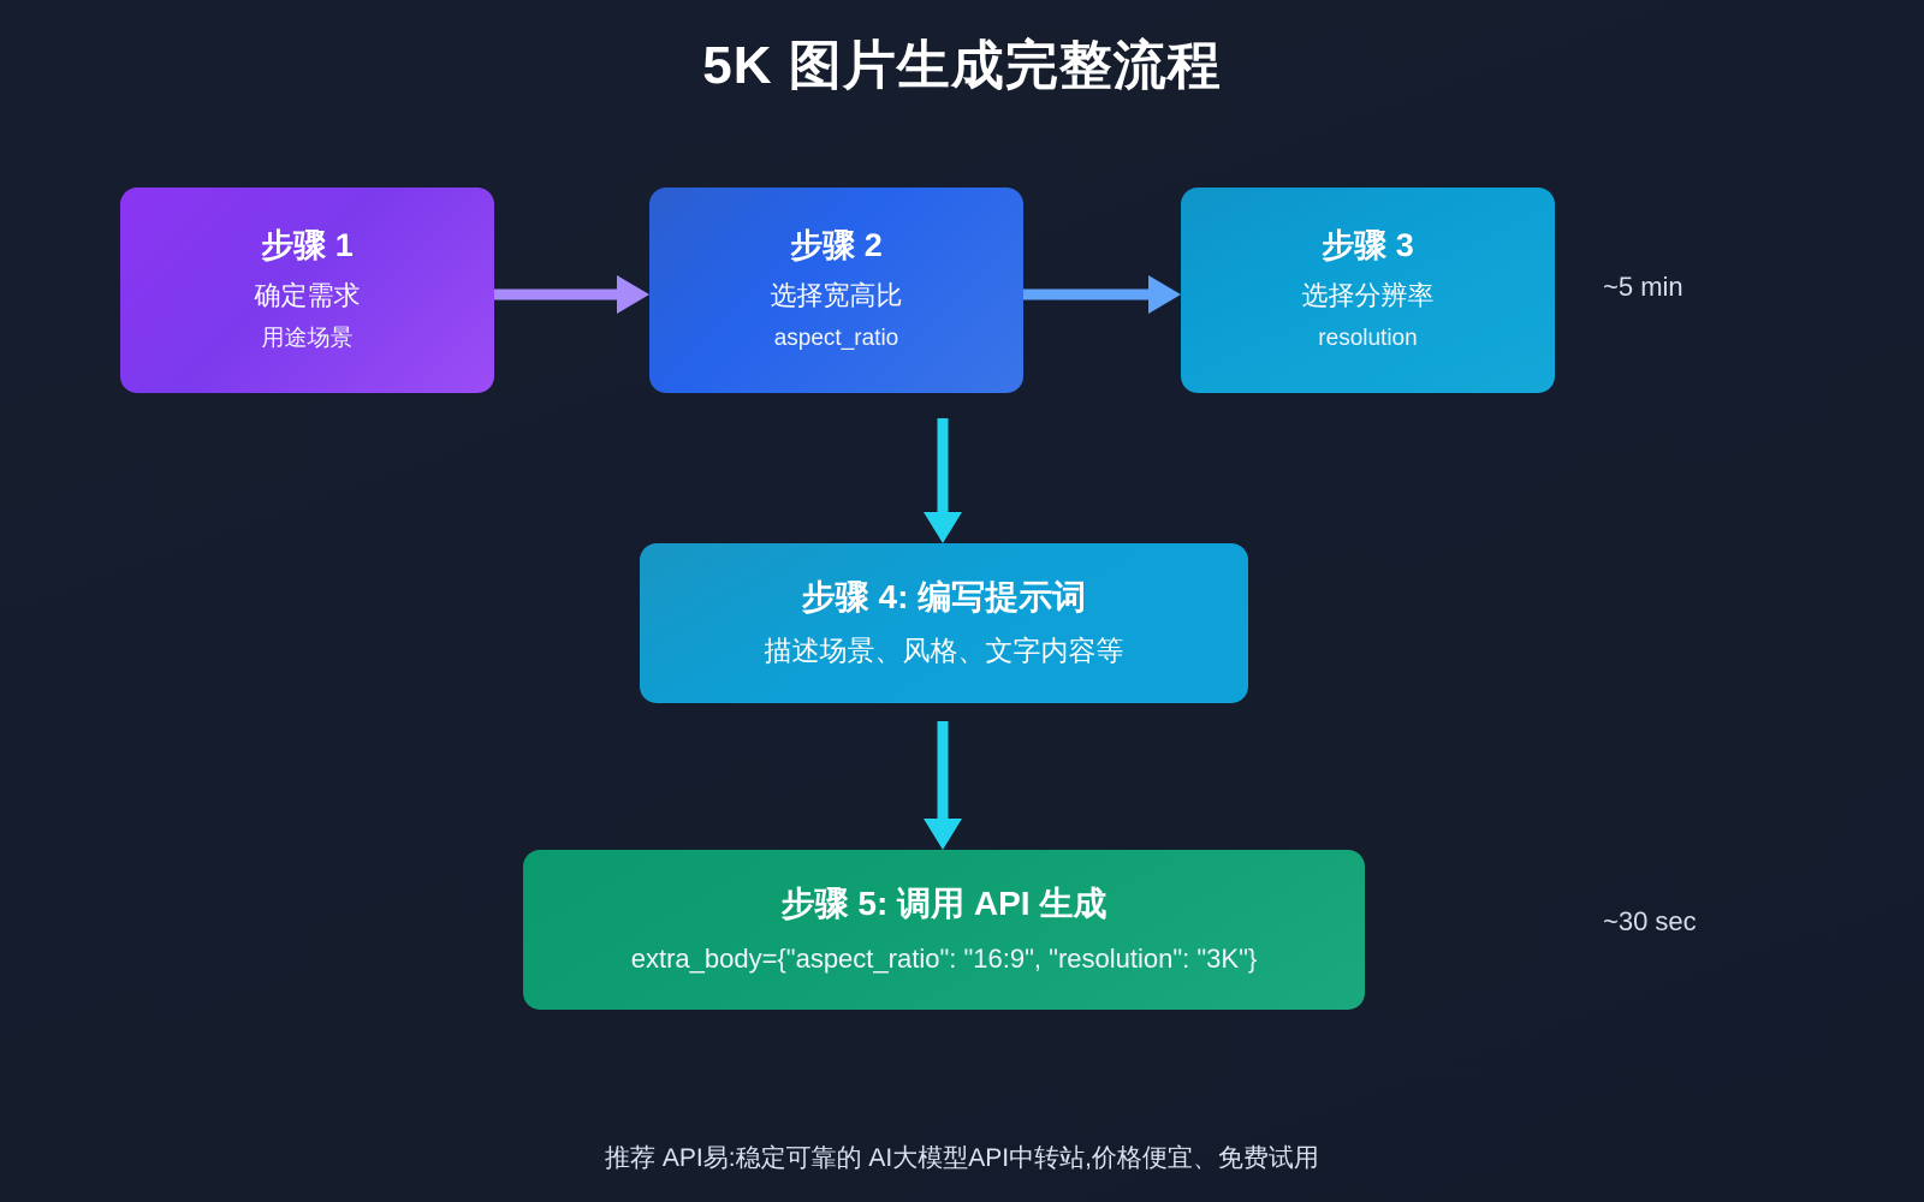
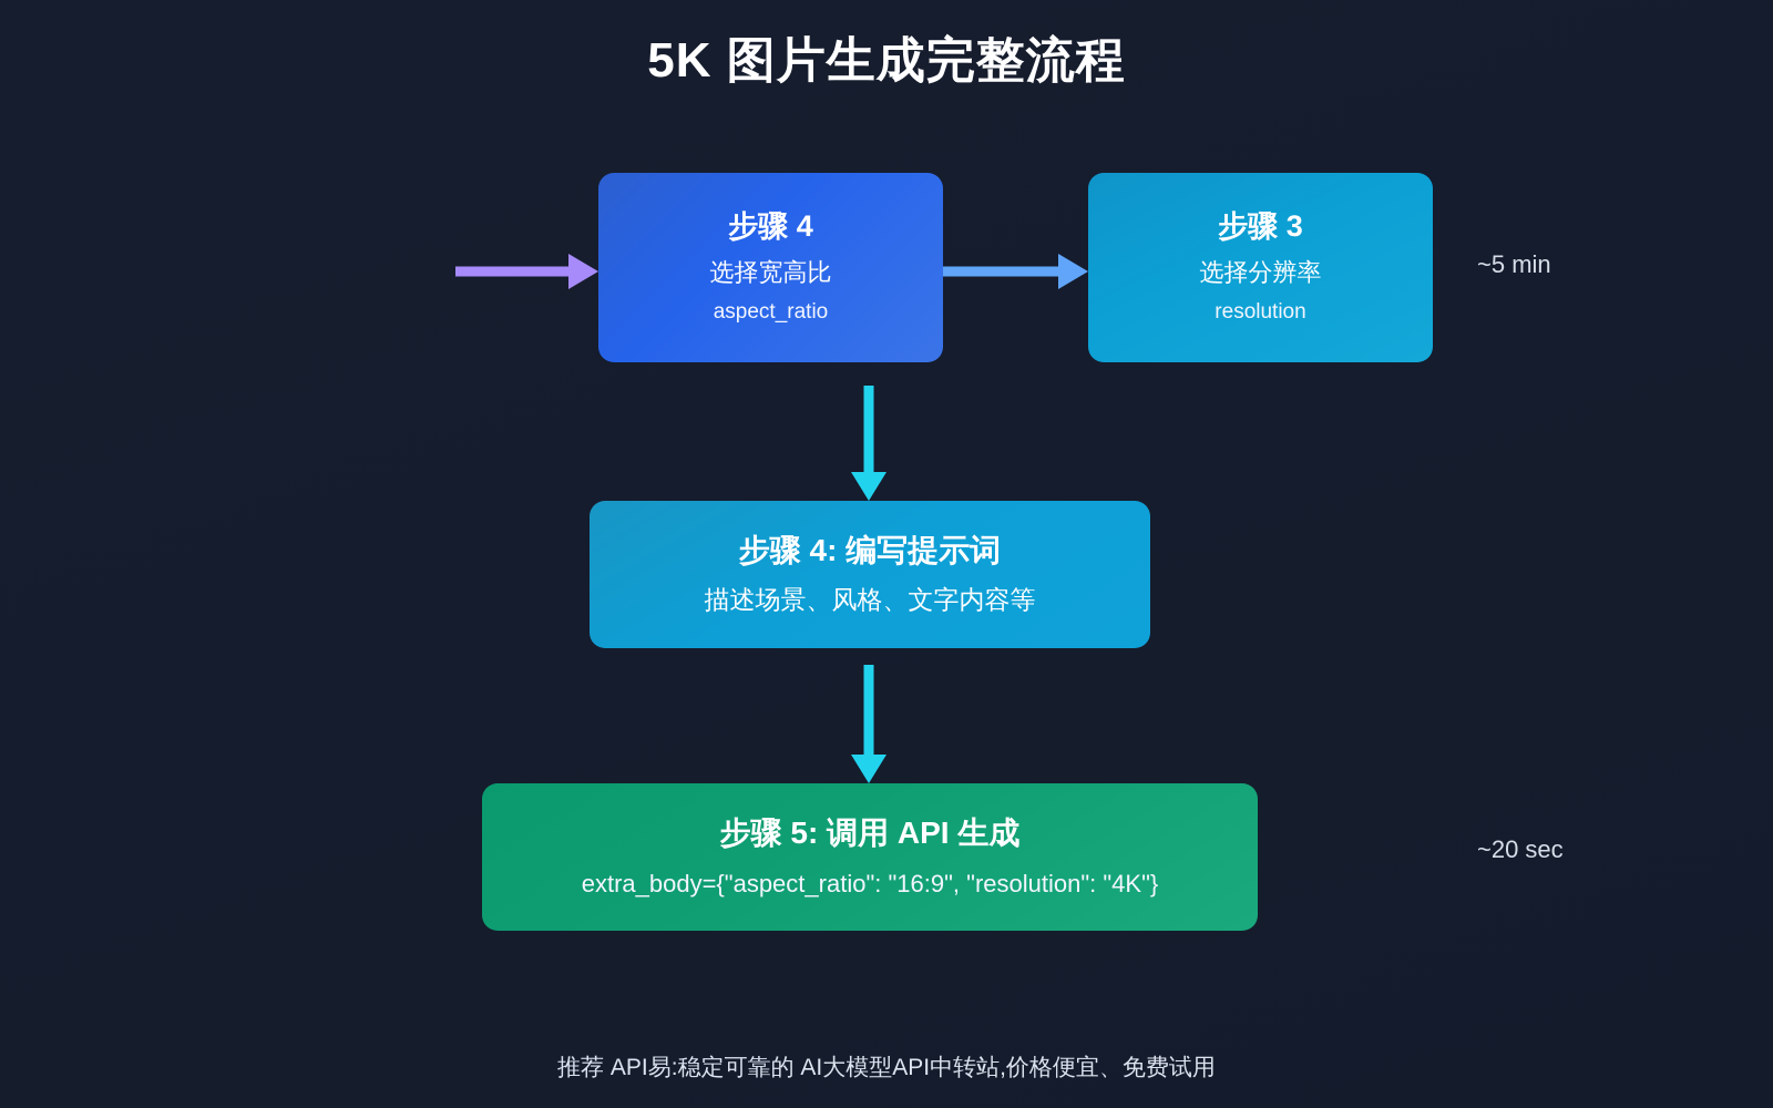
  5K 图片生成完整流程
- 步骤 1
- 确定需求
- 用途场景
- 步骤 2
+ 步骤 4
  选择宽高比
  aspect_ratio
  步骤 3
  选择分辨率
  resolution
  步骤 4: 编写提示词
  描述场景、风格、文字内容等
  步骤 5: 调用 API 生成
- extra_body={"aspect_ratio": "16:9", "resolution": "3K"}
+ extra_body={"aspect_ratio": "16:9", "resolution": "4K"}
  推荐 API易:稳定可靠的 AI大模型API中转站,价格便宜、免费试用
  ~5 min
- ~30 sec
+ ~20 sec
